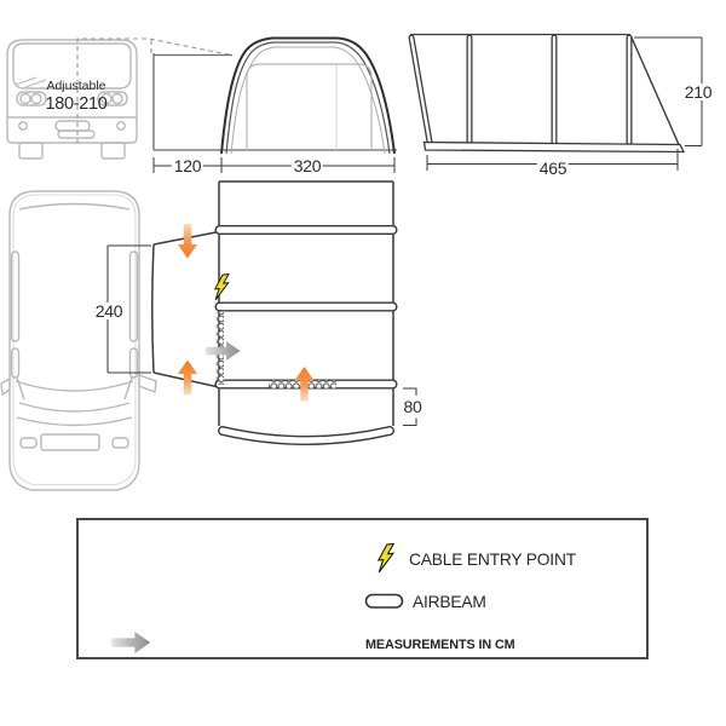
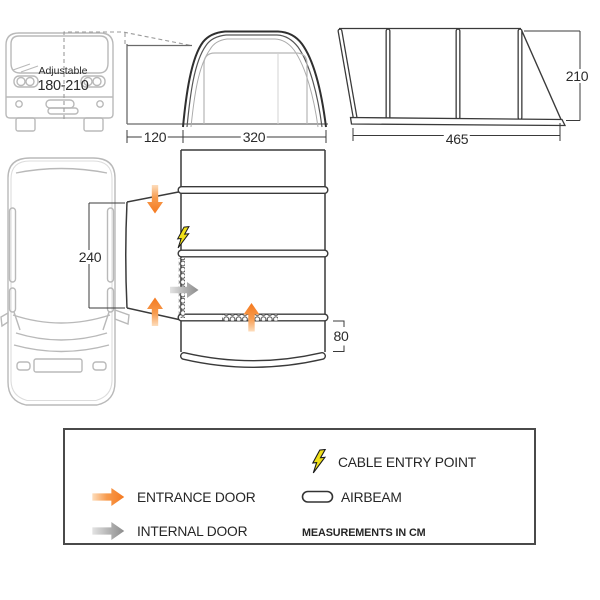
  Adjustable
  180-210
  120
  320
  465
  210
  240
  80
+ ENTRANCE DOOR
+ INTERNAL DOOR
  CABLE ENTRY POINT
  AIRBEAM
  MEASUREMENTS IN CM
